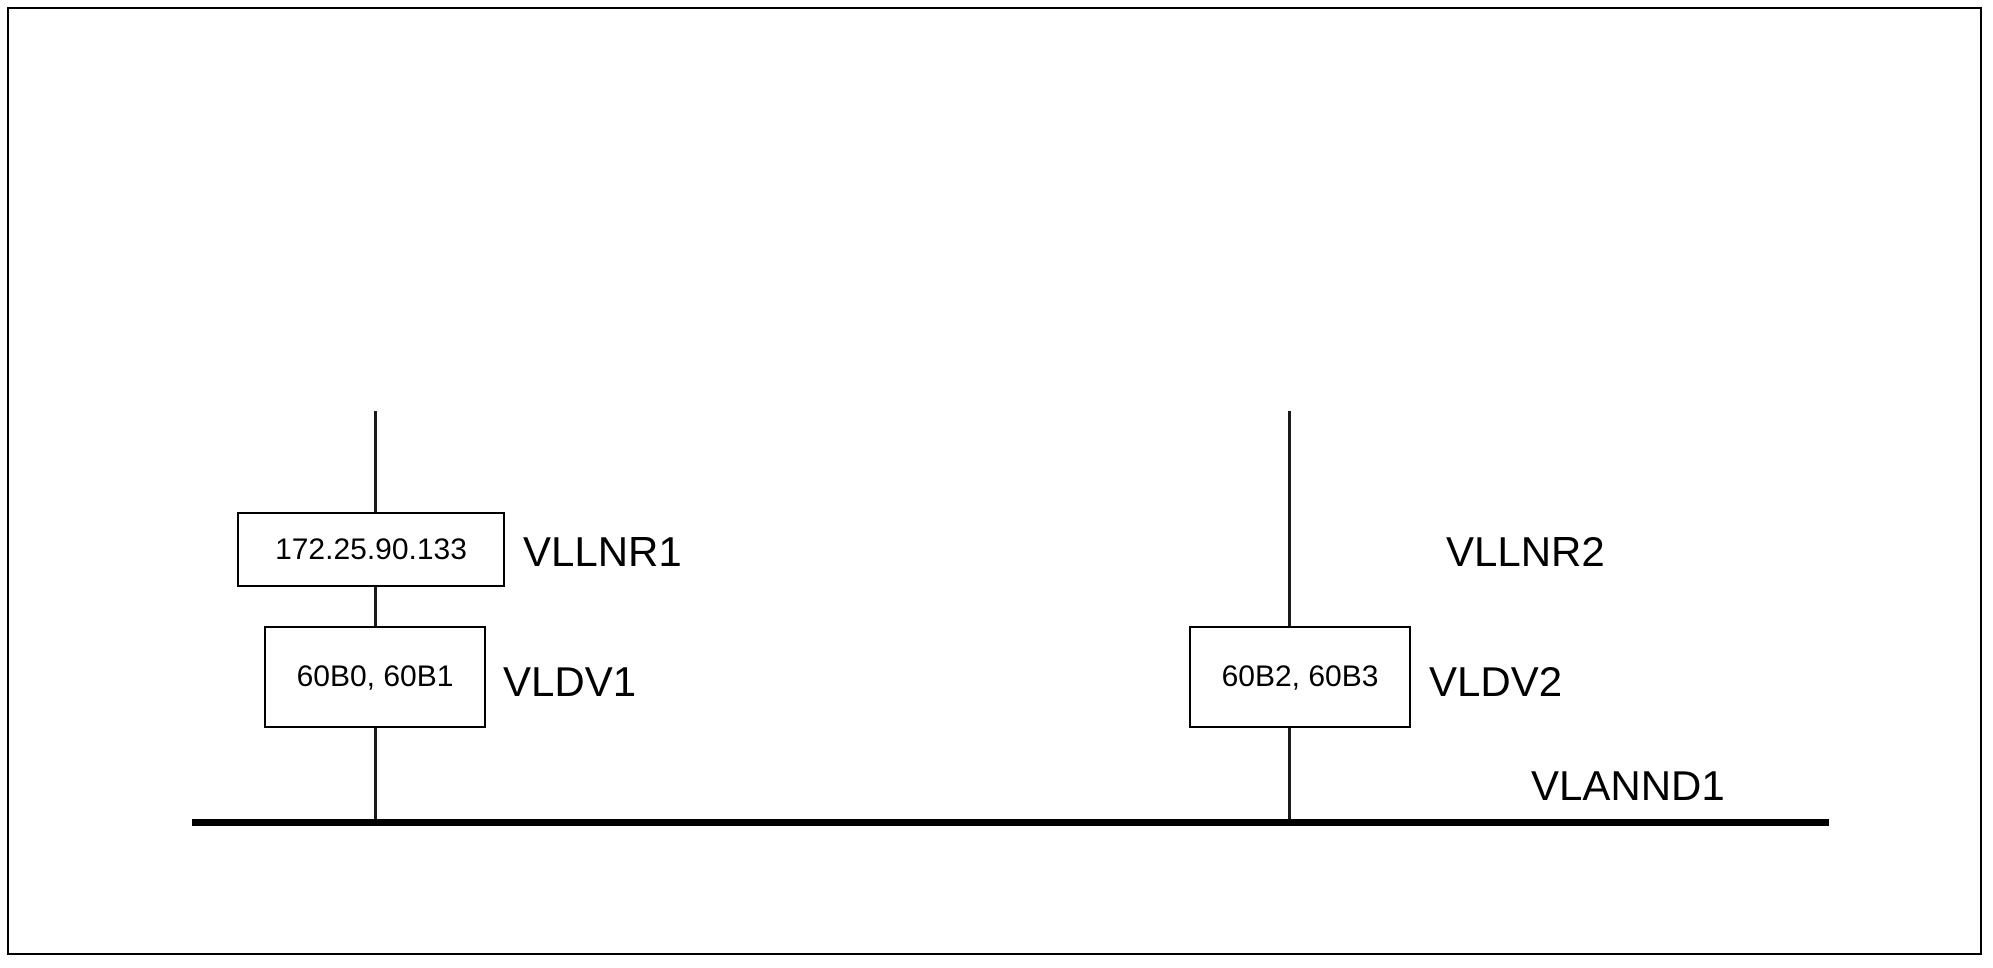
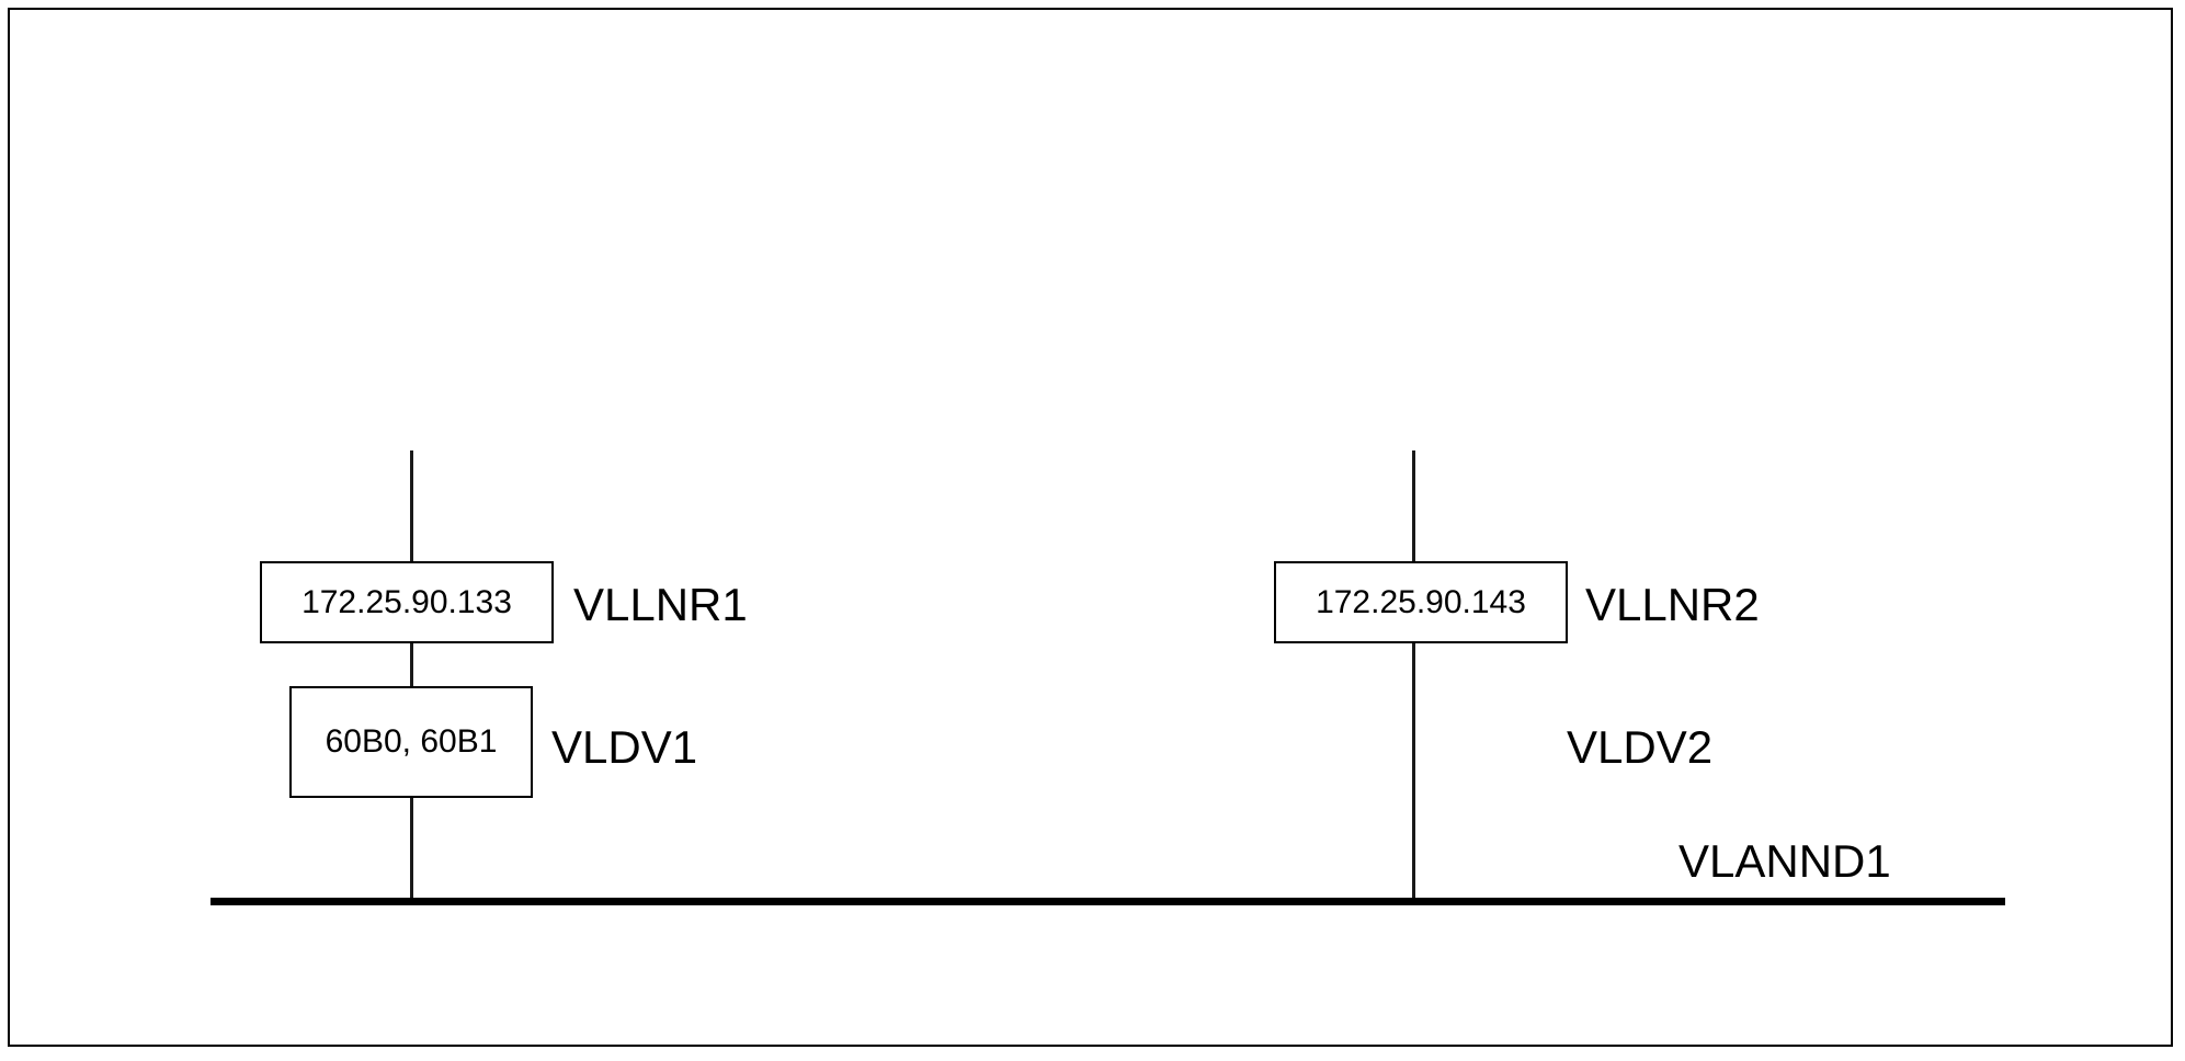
  172.25.90.133
  VLLNR1
  60B0, 60B1
  VLDV1
+ 172.25.90.143
  VLLNR2
- 60B2, 60B3
  VLDV2
  VLANND1
